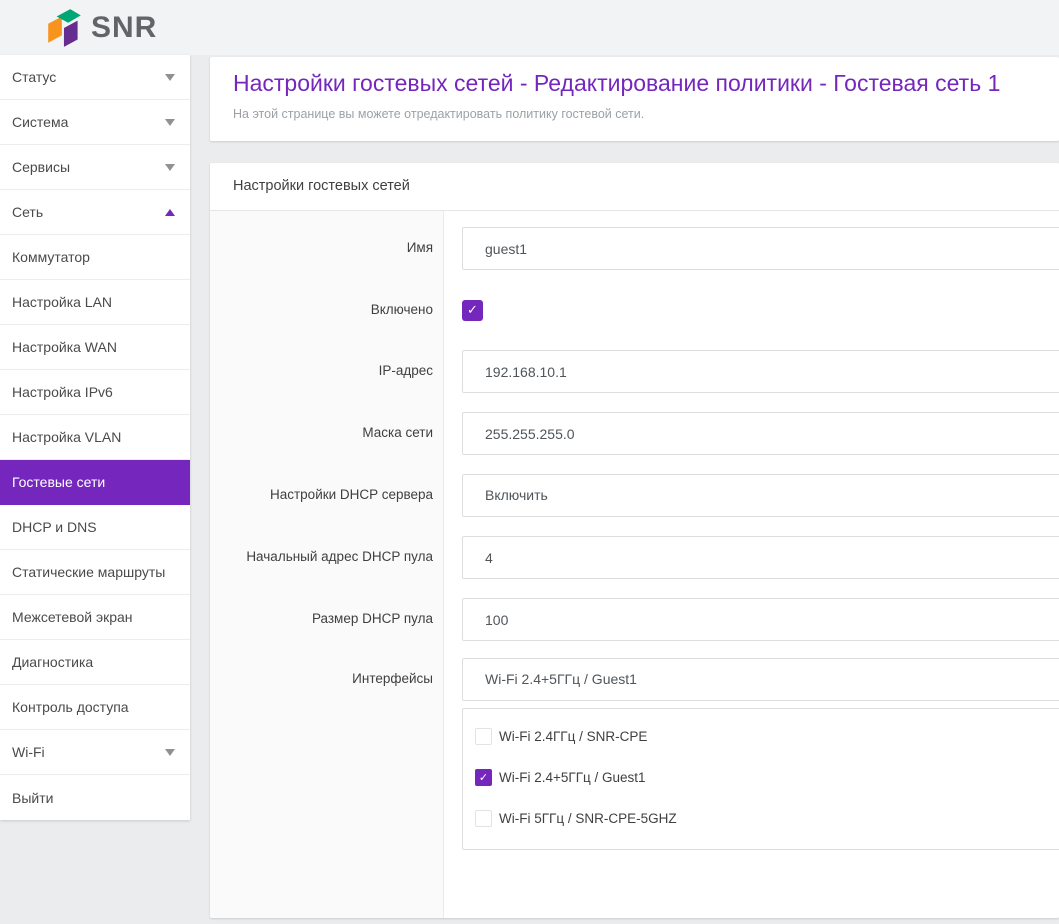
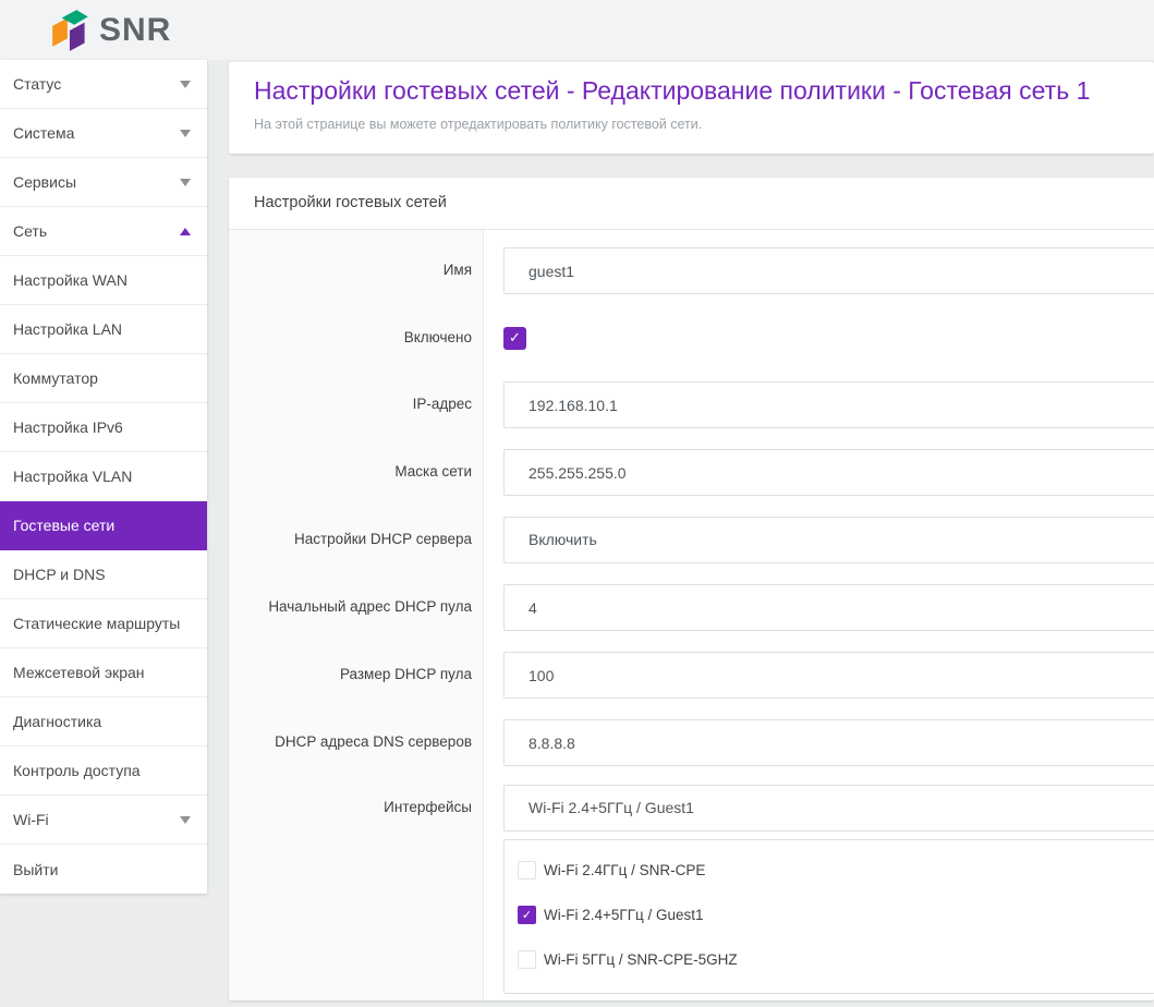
  SNR
  Статус
  Система
  Сервисы
  Сеть
- Коммутатор
+ Настройка WAN
  Настройка LAN
- Настройка WAN
+ Коммутатор
  Настройка IPv6
  Настройка VLAN
  Гостевые сети
  DHCP и DNS
  Статические маршруты
  Межсетевой экран
  Диагностика
  Контроль доступа
  Wi-Fi
  Выйти
  Настройки гостевых сетей - Редактирование политики - Гостевая сеть 1
  На этой странице вы можете отредактировать политику гостевой сети.
  Настройки гостевых сетей
  Имя
  guest1
  Включено
  ✓
  IP-адрес
  192.168.10.1
  Маска сети
  255.255.255.0
  Настройки DHCP сервера
  Включить
  Начальный адрес DHCP пула
  4
  Размер DHCP пула
  100
+ DHCP адреса DNS серверов
+ 8.8.8.8
  Интерфейсы
  Wi-Fi 2.4+5ГГц / Guest1
  Wi-Fi 2.4ГГц / SNR-CPE
  ✓
  Wi-Fi 2.4+5ГГц / Guest1
  Wi-Fi 5ГГц / SNR-CPE-5GHZ
